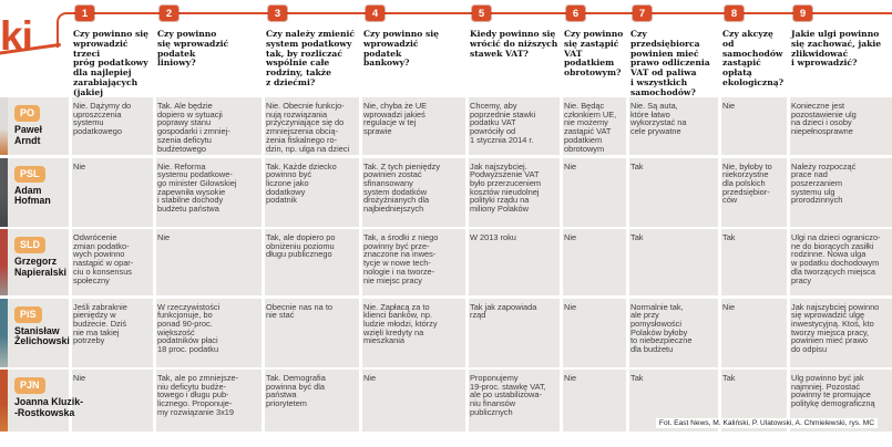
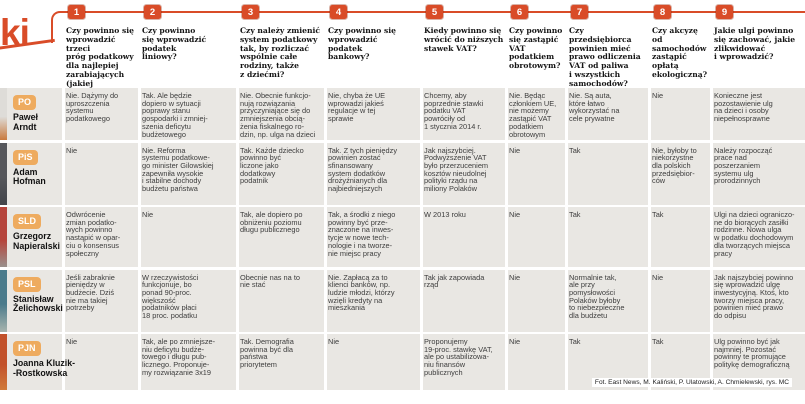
  ki
  1
  Czy powinno się
  wprowadzić trzeci
  próg podatkowy
  dla najlepiej
  zarabiających
  2
  Czy powinno
  się wprowadzić
  podatek
  liniowy?
  3
  Czy należy zmienić
  system podatkowy
  tak, by rozliczać
  wspólnie całe
  rodziny, także
  z dziećmi?
  4
  Czy powinno się
  wprowadzić
  podatek
  bankowy?
  5
  Kiedy powinno się
  wrócić do niższych
  stawek VAT?
  6
  Czy powinno
  się zastąpić
  VAT
  podatkiem
  obrotowym?
  7
  Czy przedsiębiorca
  powinien mieć
  prawo odliczenia
  VAT od paliwa
  i wszystkich
  samochodów?
  8
  Czy akcyzę od
  samochodów
  zastąpić
  opłatą
  ekologiczną?
  9
  Jakie ulgi powinno
  się zachować, jakie
  zlikwidować
  i wprowadzić?
  PO
  Paweł
  Arndt
  Nie. Dążymy do
  uproszczenia
  systemu
  podatkowego
  Tak. Ale będzie
  dopiero w sytuacji
  poprawy stanu
  gospodarki i zmniej-
  szenia deficytu
  budżetowego
  Nie. Obecnie funkcjo-
  nują rozwiązania
  przyczyniające się do
  zmniejszenia obcią-
  żenia fiskalnego ro-
  dzin, np. ulga na dzieci
  Nie, chyba że UE
  wprowadzi jakieś
  regulacje w tej
  sprawie
  Chcemy, aby
  poprzednie stawki
  podatku VAT
  powróciły od
  1 stycznia 2014 r.
  Nie. Będąc
  członkiem UE,
  nie możemy
  zastąpić VAT
  podatkiem
  obrotowym
  Nie. Są auta,
  które łatwo
  wykorzystać na
  cele prywatne
  Nie
  Konieczne jest
  pozostawienie ulg
  na dzieci i osoby
  niepełnosprawne
- PSL
+ PiS
  Adam
  Hofman
  Nie
  Nie. Reforma
  systemu podatkowe-
  go minister Gilowskiej
  zapewniła wysokie
  i stabilne dochody
  budżetu państwa
  Tak. Każde dziecko
  powinno być
  liczone jako
  dodatkowy
  podatnik
  Tak. Z tych pieniędzy
  powinien zostać
  sfinansowany
  system dodatków
  drożyźnianych dla
  najbiedniejszych
  Jak najszybciej.
  Podwyższenie VAT
  było przerzuceniem
  kosztów nieudolnej
  polityki rządu na
  miliony Polaków
  Nie
  Tak
  Nie, byłoby to
  niekorzystne
  dla polskich
  przedsiębior-
  ców
  Należy rozpocząć
  prace nad
  poszerzaniem
  systemu ulg
  prorodzinnych
  SLD
  Grzegorz
  Napieralski
  Odwrócenie
  zmian podatko-
  wych powinno
  nastąpić w opar-
  ciu o konsensus
  społeczny
  Nie
  Tak, ale dopiero po
  obniżeniu poziomu
  długu publicznego
  Tak, a środki z niego
  powinny być prze-
  znaczone na inwes-
  tycje w nowe tech-
  nologie i na tworze-
  nie miejsc pracy
  W 2013 roku
  Nie
  Tak
  Tak
  Ulgi na dzieci ograniczo-
  ne do biorących zasiłki
  rodzinne. Nowa ulga
  w podatku dochodowym
  dla tworzących miejsca
  pracy
- PiS
+ PSL
  Stanisław
  Żelichowski
  Jeśli zabraknie
  pieniędzy w
  budżecie. Dziś
  nie ma takiej
  potrzeby
  W rzeczywistości
  funkcjonuje, bo
  ponad 90-proc.
  większość
  podatników płaci
  18 proc. podatku
  Obecnie nas na to
  nie stać
  Nie. Zapłacą za to
  klienci banków, np.
  ludzie młodzi, którzy
  wzięli kredyty na
  mieszkania
  Tak jak zapowiada
  rząd
  Nie
  Normalnie tak,
  ale przy
  pomysłowości
  Polaków byłoby
  to niebezpieczne
  dla budżetu
  Nie
  Jak najszybciej powinno
  się wprowadzić ulgę
  inwestycyjną. Ktoś, kto
  tworzy miejsca pracy,
  powinien mieć prawo
  do odpisu
  PJN
  Joanna Kluzik-
  -Rostkowska
  Nie
  Tak, ale po zmniejsze-
  niu deficytu budże-
  towego i długu pub-
  licznego. Proponuje-
  my rozwiązanie 3x19
  Tak. Demografia
  powinna być dla
  państwa
  priorytetem
  Nie
  Proponujemy
  19-proc. stawkę VAT,
  ale po ustabilizowa-
  niu finansów
  publicznych
  Nie
  Tak
  Tak
  Ulg powinno być jak
  najmniej. Pozostać
  powinny te promujące
  politykę demograficzną
